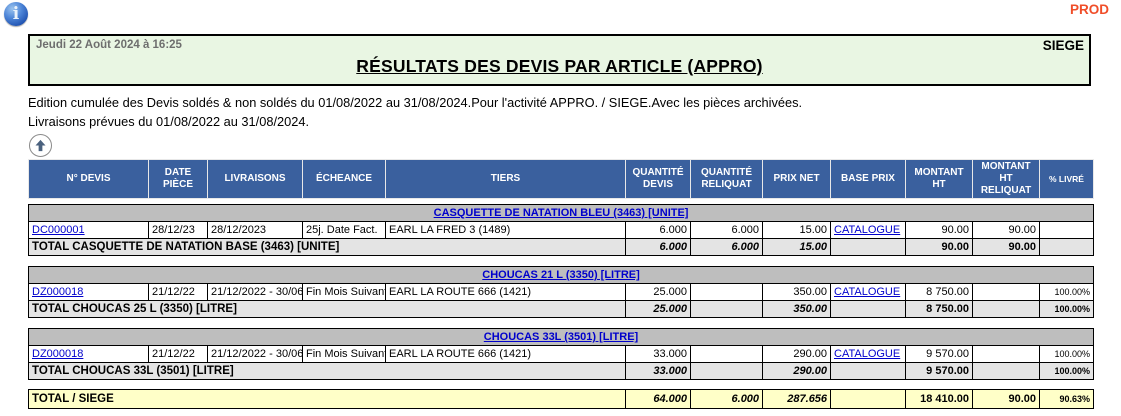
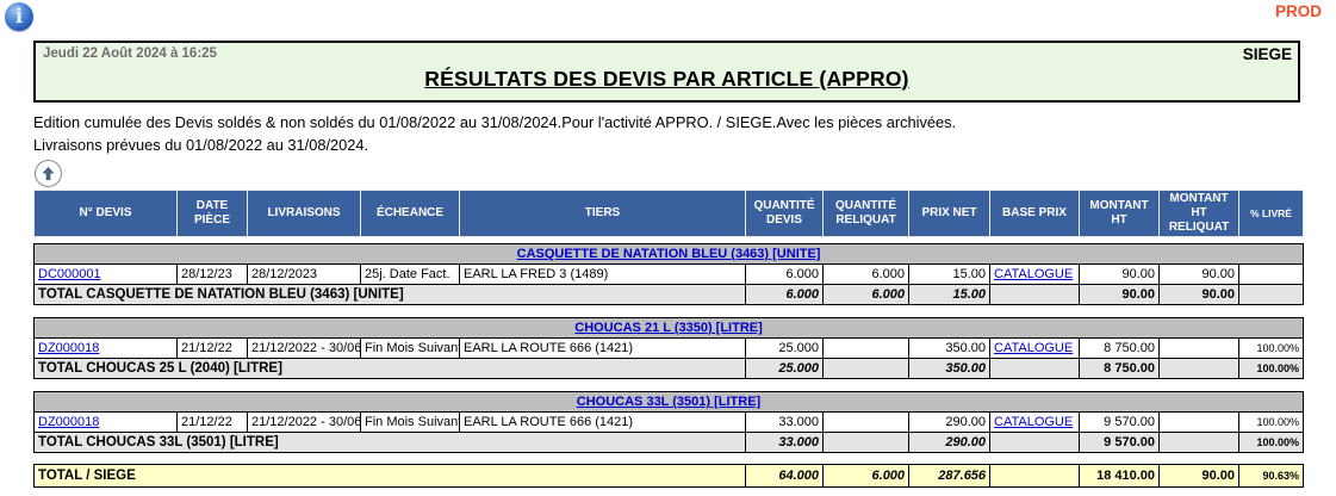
  i
  PROD
  Jeudi 22 Août 2024 à 16:25
  SIEGE
  RÉSULTATS DES DEVIS PAR ARTICLE (APPRO)
  Edition cumulée des Devis soldés & non soldés du 01/08/2022 au 31/08/2024.Pour l'activité APPRO. / SIEGE.Avec les pièces archivées.
  Livraisons prévues du 01/08/2022 au 31/08/2024.
  N° DEVIS	DATE PIÈCE	LIVRAISONS	ÉCHEANCE	TIERS	QUANTITÉ DEVIS	QUANTITÉ RELIQUAT	PRIX NET	BASE PRIX	MONTANT HT	MONTANT HT RELIQUAT	% LIVRÉ
  CASQUETTE DE NATATION BLEU (3463) [UNITE]
  DC000001	28/12/23	28/12/2023	25j. Date Fact.	EARL LA FRED 3 (1489)	6.000	6.000	15.00	CATALOGUE	90.00	90.00
- TOTAL CASQUETTE DE NATATION BASE (3463) [UNITE]	6.000	6.000	15.00		90.00	90.00
+ TOTAL CASQUETTE DE NATATION BLEU (3463) [UNITE]	6.000	6.000	15.00		90.00	90.00
  CHOUCAS 21 L (3350) [LITRE]
  DZ000018	21/12/22	21/12/2022 - 30/06	Fin Mois Suivan	EARL LA ROUTE 666 (1421)	25.000		350.00	CATALOGUE	8 750.00		100.00%
- TOTAL CHOUCAS 25 L (3350) [LITRE]	25.000		350.00		8 750.00		100.00%
+ TOTAL CHOUCAS 25 L (2040) [LITRE]	25.000		350.00		8 750.00		100.00%
  CHOUCAS 33L (3501) [LITRE]
  DZ000018	21/12/22	21/12/2022 - 30/06	Fin Mois Suivan	EARL LA ROUTE 666 (1421)	33.000		290.00	CATALOGUE	9 570.00		100.00%
  TOTAL CHOUCAS 33L (3501) [LITRE]	33.000		290.00		9 570.00		100.00%
  TOTAL / SIEGE	64.000	6.000	287.656		18 410.00	90.00	90.63%
